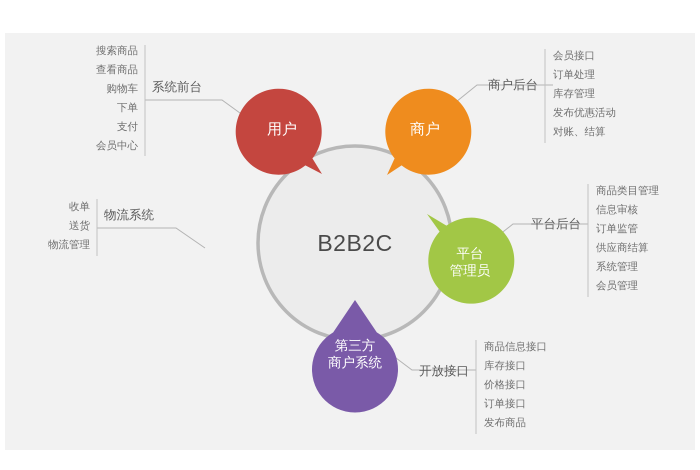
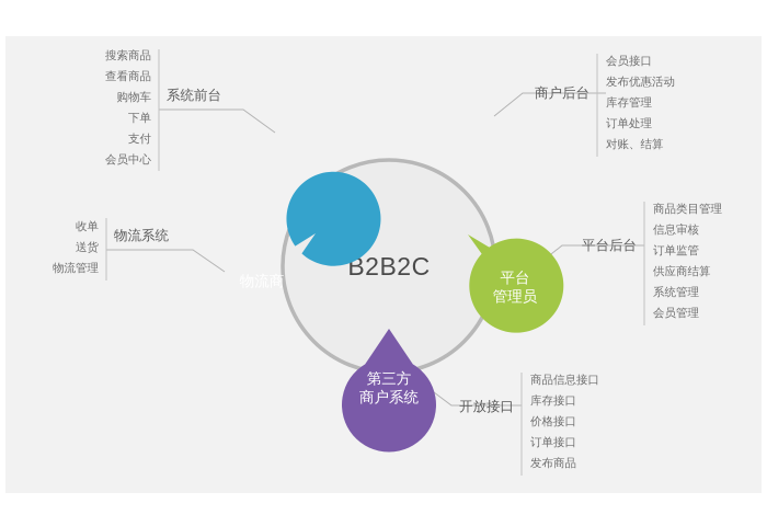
  B2B2C
  系统前台
  搜索商品
  查看商品
  购物车
  下单
  支付
  会员中心
  商户后台
  会员接口
- 订单处理
+ 发布优惠活动
  库存管理
- 发布优惠活动
+ 订单处理
  对账、结算
  平台后台
  商品类目管理
  信息审核
  订单监管
  供应商结算
  系统管理
  会员管理
  开放接口
  商品信息接口
  库存接口
  价格接口
  订单接口
  发布商品
  物流系统
  收单
  送货
  物流管理
- 用户
- 商户
  平台
  管理员
  第三方
  商户系统
+ 物流商
